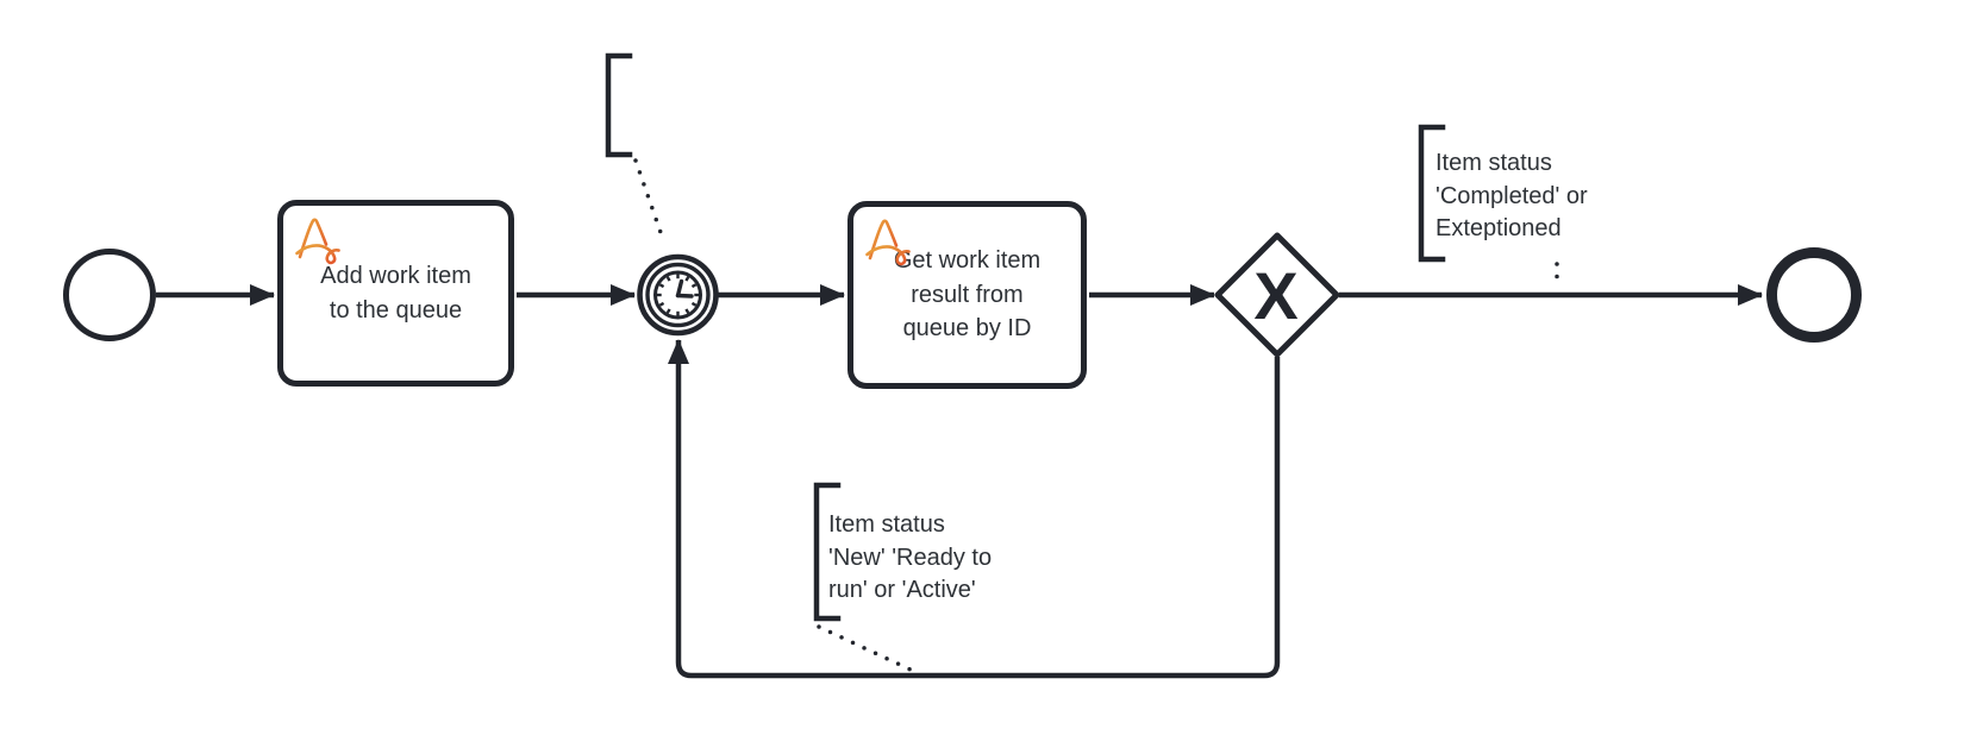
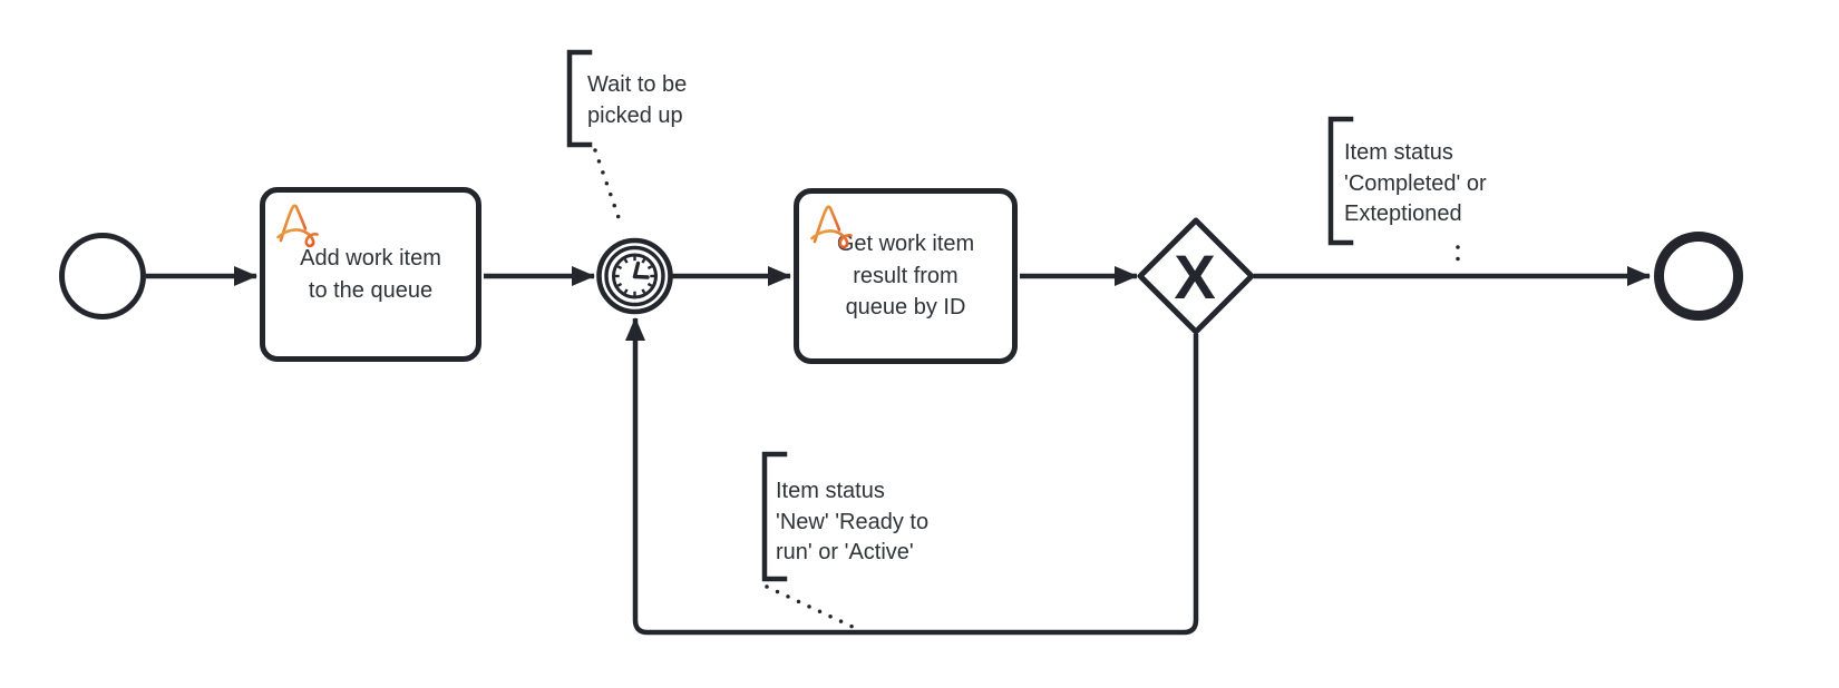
  X
  Add work item
  to the queue
  Get work item
  result from
  queue by ID
+ Wait to be
+ picked up
  Item status
  'Completed' or
  Exteptioned
  Item status
  'New' 'Ready to
  run' or 'Active'
